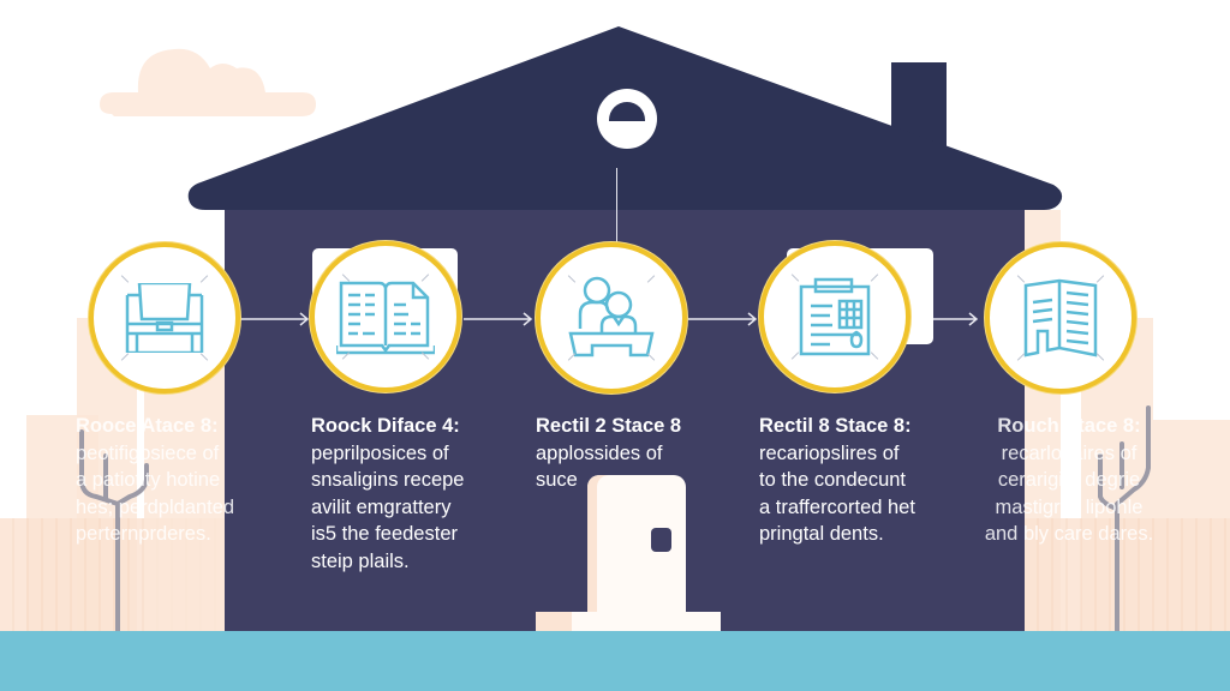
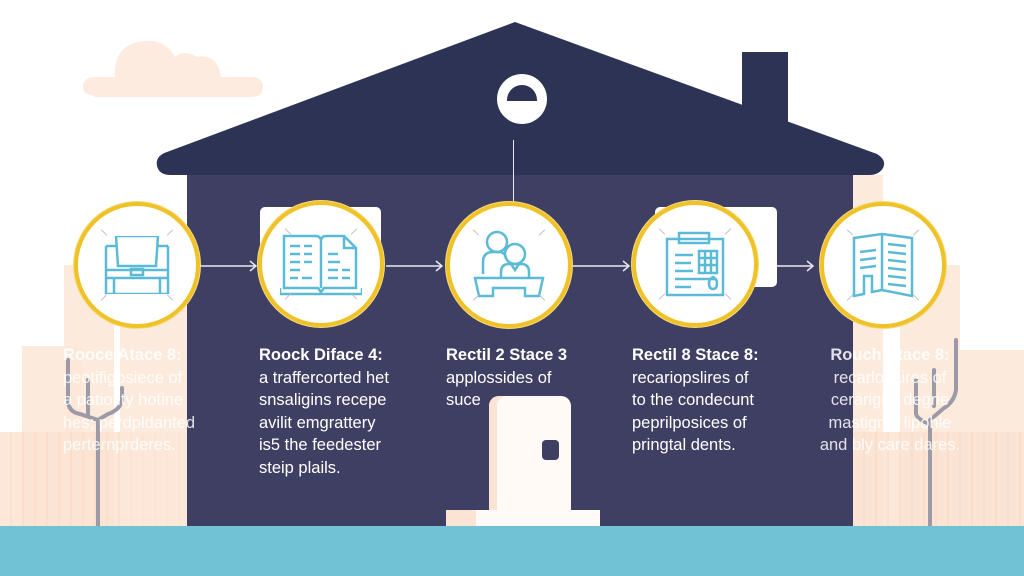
  Rooce Atace 8:
  peotifigosiece of
  a patiotity hotine
  hes; perdpldanted
  perternprderes.
  Roock Diface 4:
- peprilposices of
+ a traffercorted het
  snsaligins recepe
  avilit emgrattery
  is5 the feedester
  steip plails.
- Rectil 2 Stace 8
+ Rectil 2 Stace 3
  applossides of
  suce
  Rectil 8 Stace 8:
  recariopslires of
  to the condecunt
- a traffercorted het
+ peprilposices of
  pringtal dents.
  Rouch Stace 8:
  recarlocaires of
  cerarigig, degrie
  mastigrity lipohle
  and bly care dares.
